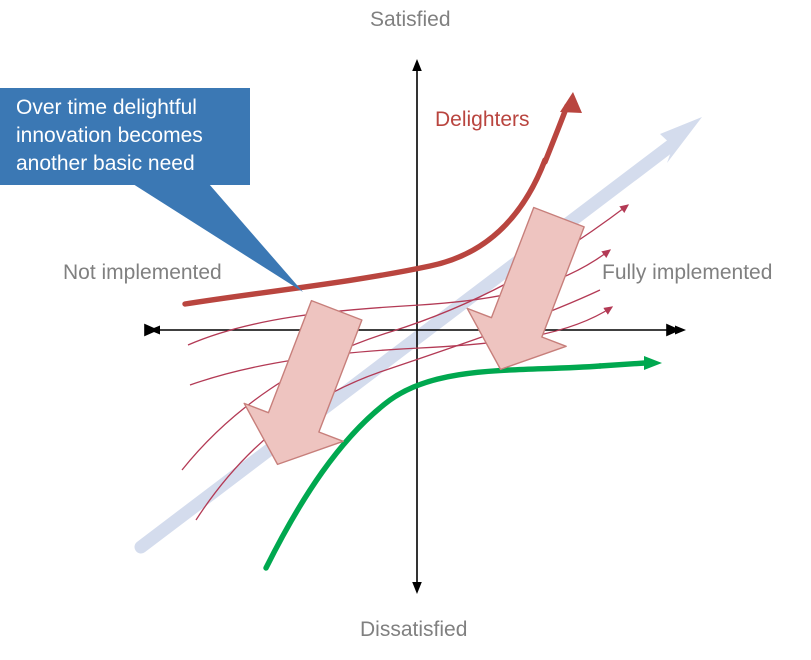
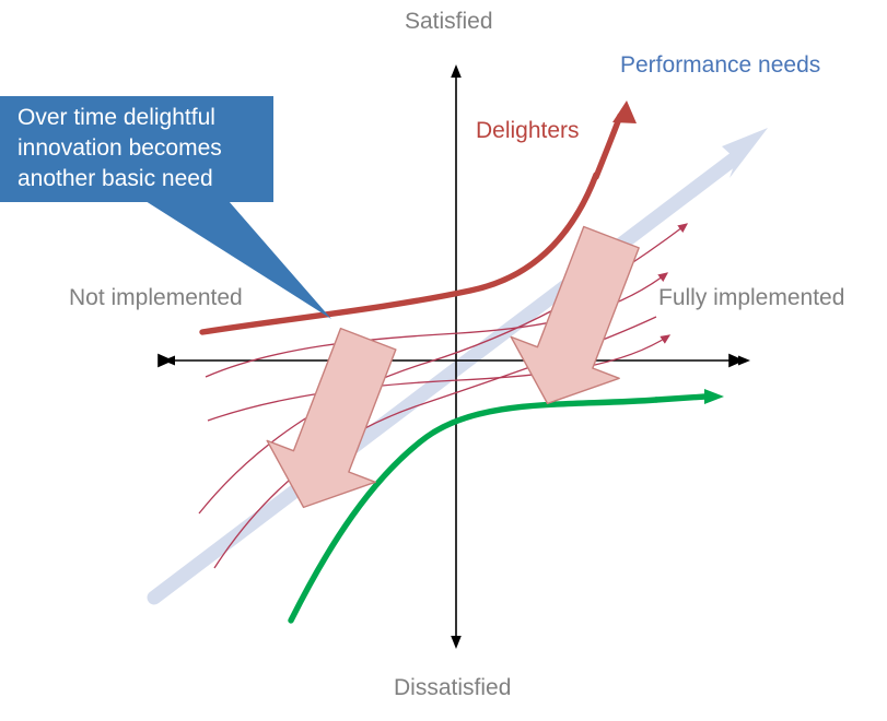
  Over time delightful
  innovation becomes
  another basic need
  Satisfied
  Dissatisfied
  Not implemented
  Fully implemented
+ Performance needs
  Delighters
